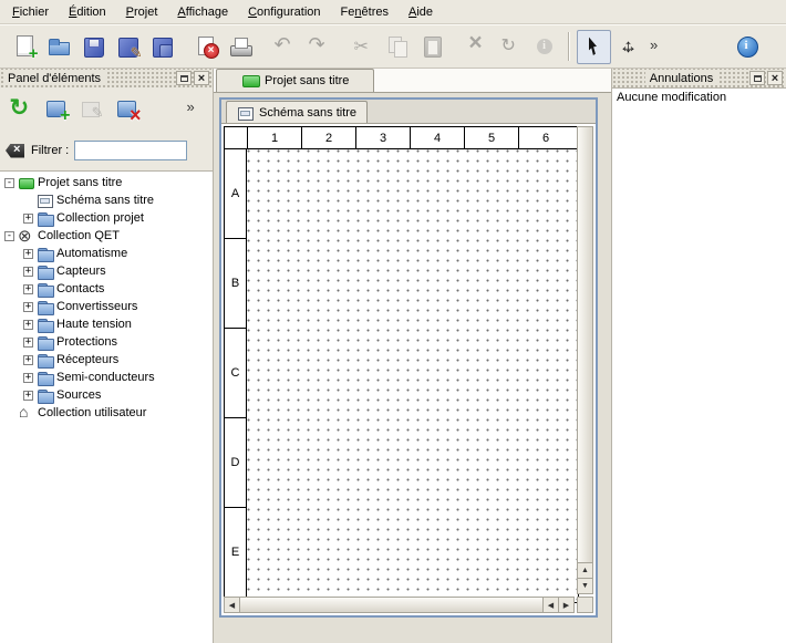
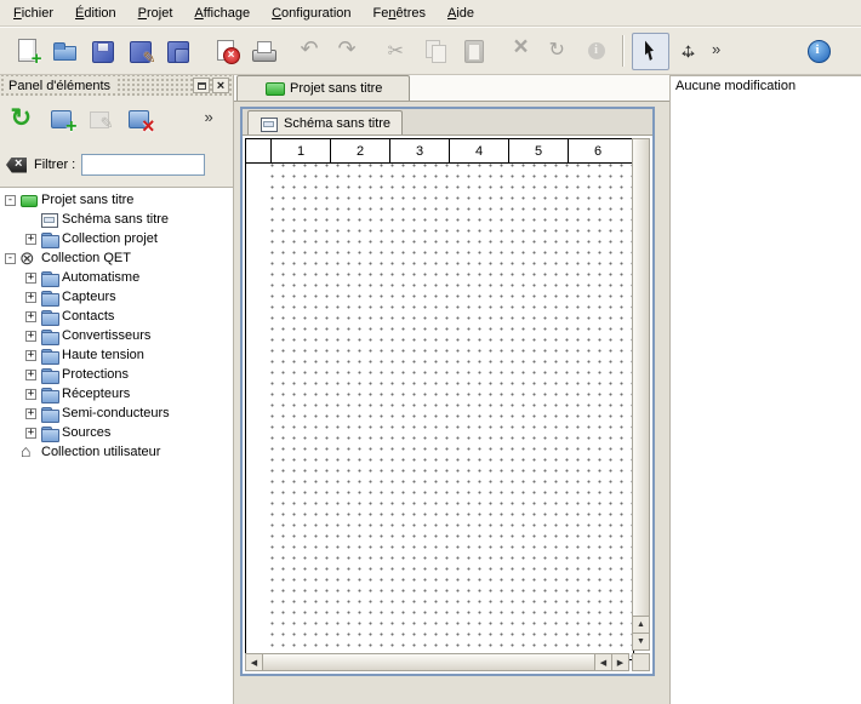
  Fichier
  Édition
  Projet
  Affichage
  Configuration
  Fenêtres
  Aide
  Panel d'éléments
  Filtrer :
  -
  Projet sans titre
  Schéma sans titre
  +
  Collection projet
  -
  Collection QET
  +
  Automatisme
  +
  Capteurs
  +
  Contacts
  +
  Convertisseurs
  +
  Haute tension
  +
  Protections
  +
  Récepteurs
  +
  Semi-conducteurs
  +
  Sources
  Collection utilisateur
  Projet sans titre
  Schéma sans titre
  1
  2
  3
  4
  5
  6
- A
- B
- C
- D
- E
- Annulations
  Aucune modification
